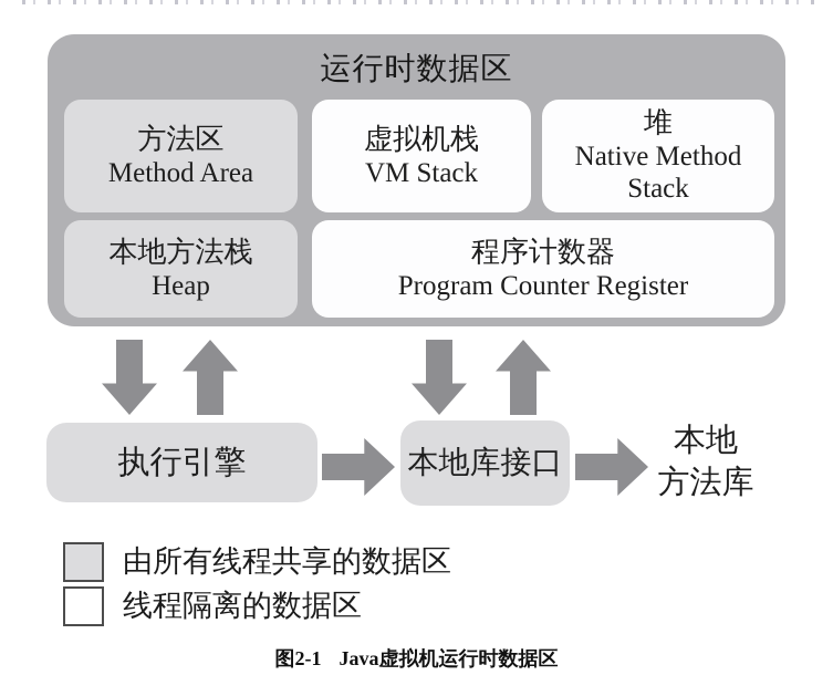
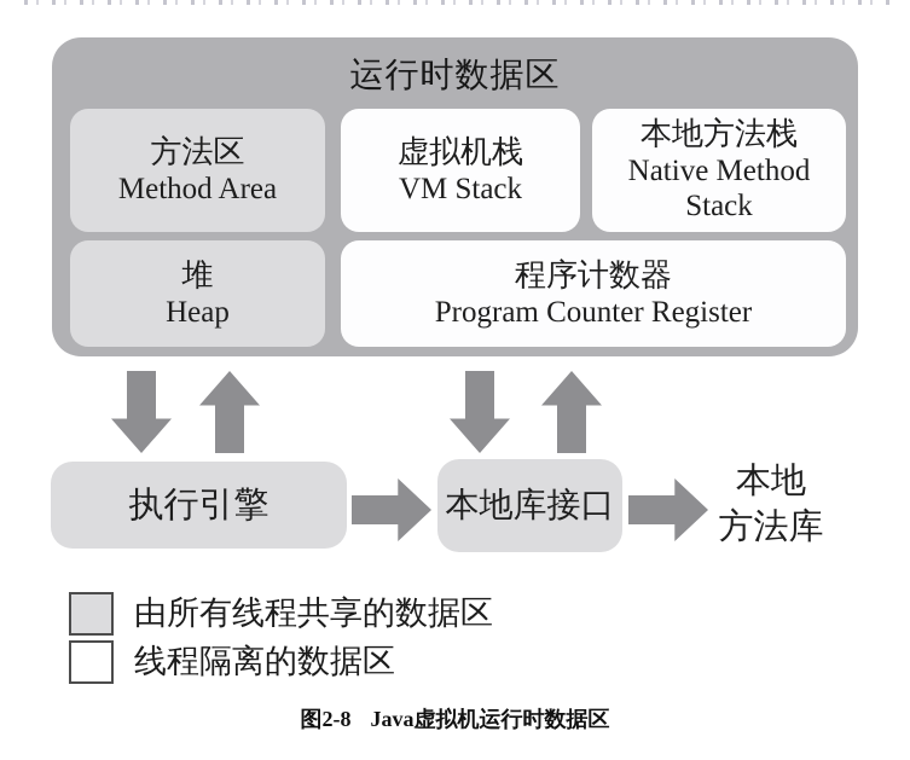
  运行时数据区
  方法区
  Method Area
  虚拟机栈
  VM Stack
- 堆
+ 本地方法栈
  Native Method Stack
- 本地方法栈
+ 堆
  Heap
  程序计数器
  Program Counter Register
  执行引擎
  本地库接口
  本地
  方法库
  由所有线程共享的数据区
  线程隔离的数据区
- 图2-1 Java虚拟机运行时数据区
+ 图2-8 Java虚拟机运行时数据区
